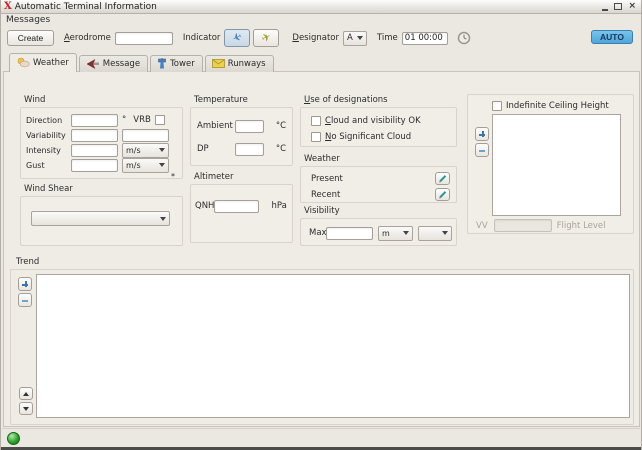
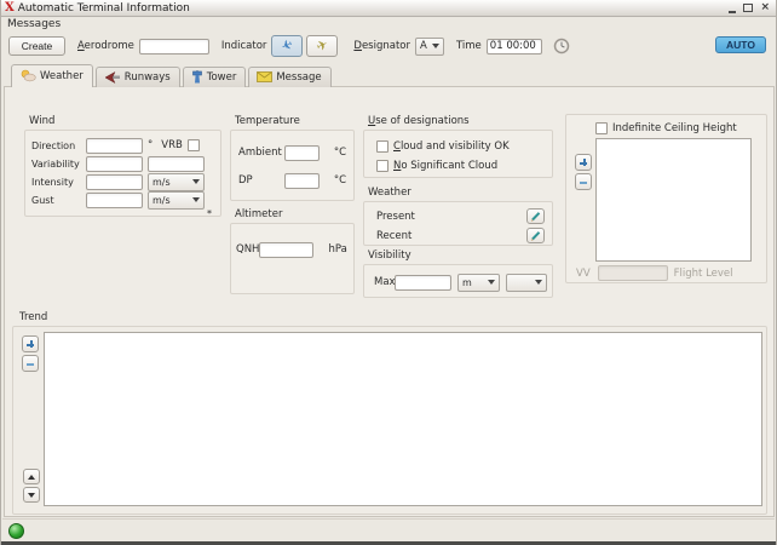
  X
  Automatic Terminal Information
  ×
  Messages
  Create
  Aerodrome
  Indicator
  Designator
  A
  Time
  01 00:00
  AUTO
  Weather
- Message
+ Runways
  Tower
- Runways
+ Message
  Wind
  Direction
  °
  VRB
  Variability
  Intensity
  m/s
  Gust
  m/s
  *
- Wind Shear
  Temperature
  Ambient
  °C
  DP
  °C
  Altimeter
  QNH
  hPa
  Use of designations
  Cloud and visibility OK
  No Significant Cloud
  Weather
  Present
  Recent
  Visibility
  Max
  m
  Indefinite Ceiling Height
  VV
  Flight Level
  Trend
